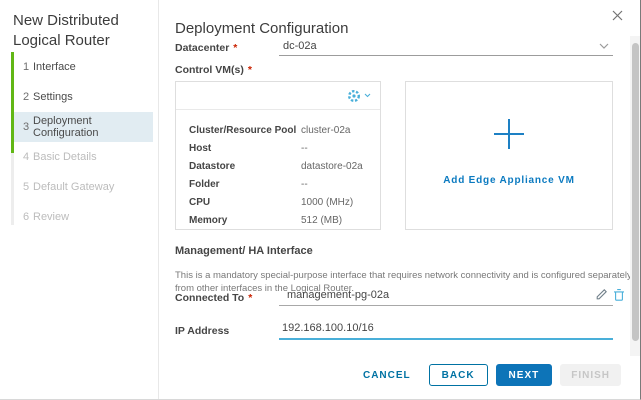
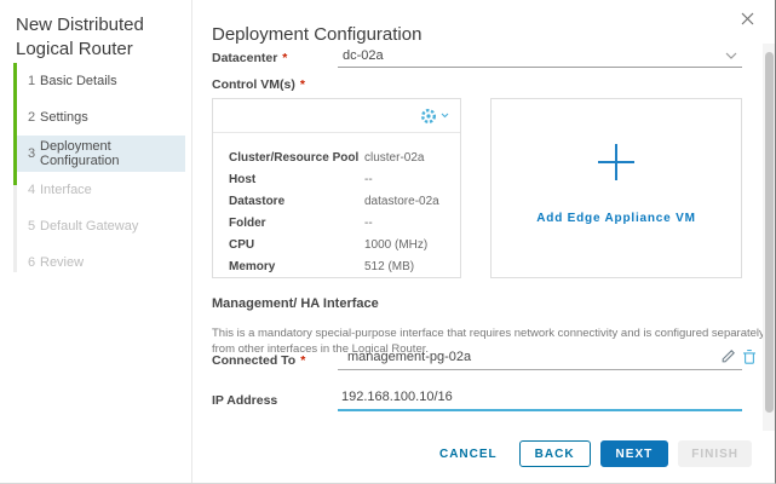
  New Distributed Logical Router
  1
- Interface
+ Basic Details
  2
  Settings
  3
  Deployment Configuration
  4
- Basic Details
+ Interface
  5
  Default Gateway
  6
  Review
  Deployment Configuration
  Datacenter *
  dc-02a
  Control VM(s) *
  Cluster/Resource Pool
  cluster-02a
  Host
  --
  Datastore
  datastore-02a
  Folder
  --
  CPU
  1000 (MHz)
  Memory
  512 (MB)
  Add Edge Appliance VM
  Management/ HA Interface
  This is a mandatory special-purpose interface that requires network connectivity and is configured separatel from other interfaces in the Logical Router.
  Connected To *
  management-pg-02a
  IP Address
  192.168.100.10/16
  CANCEL
  BACK
  NEXT
  FINISH
